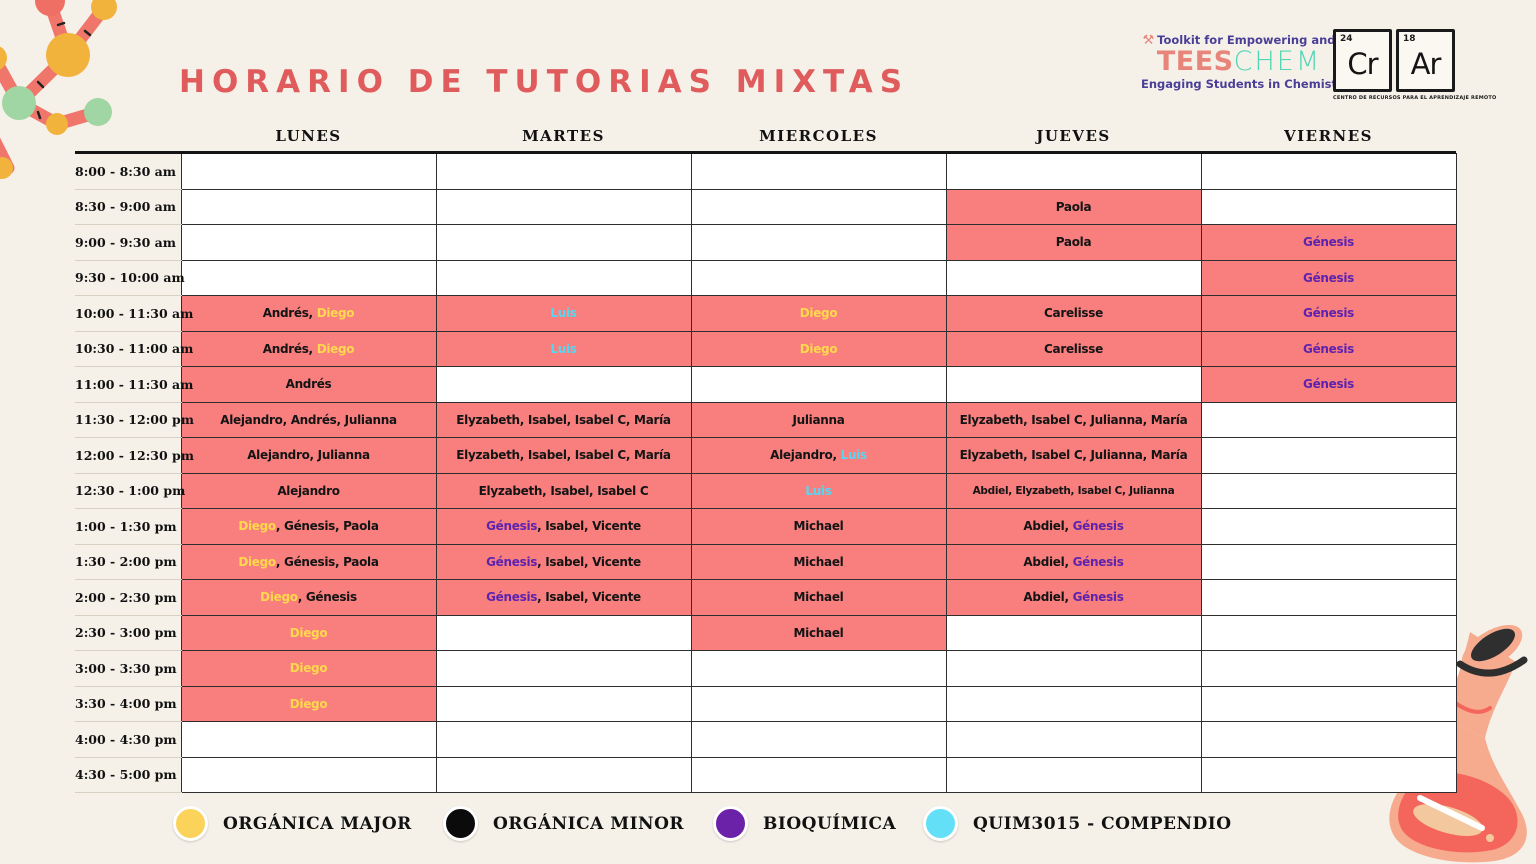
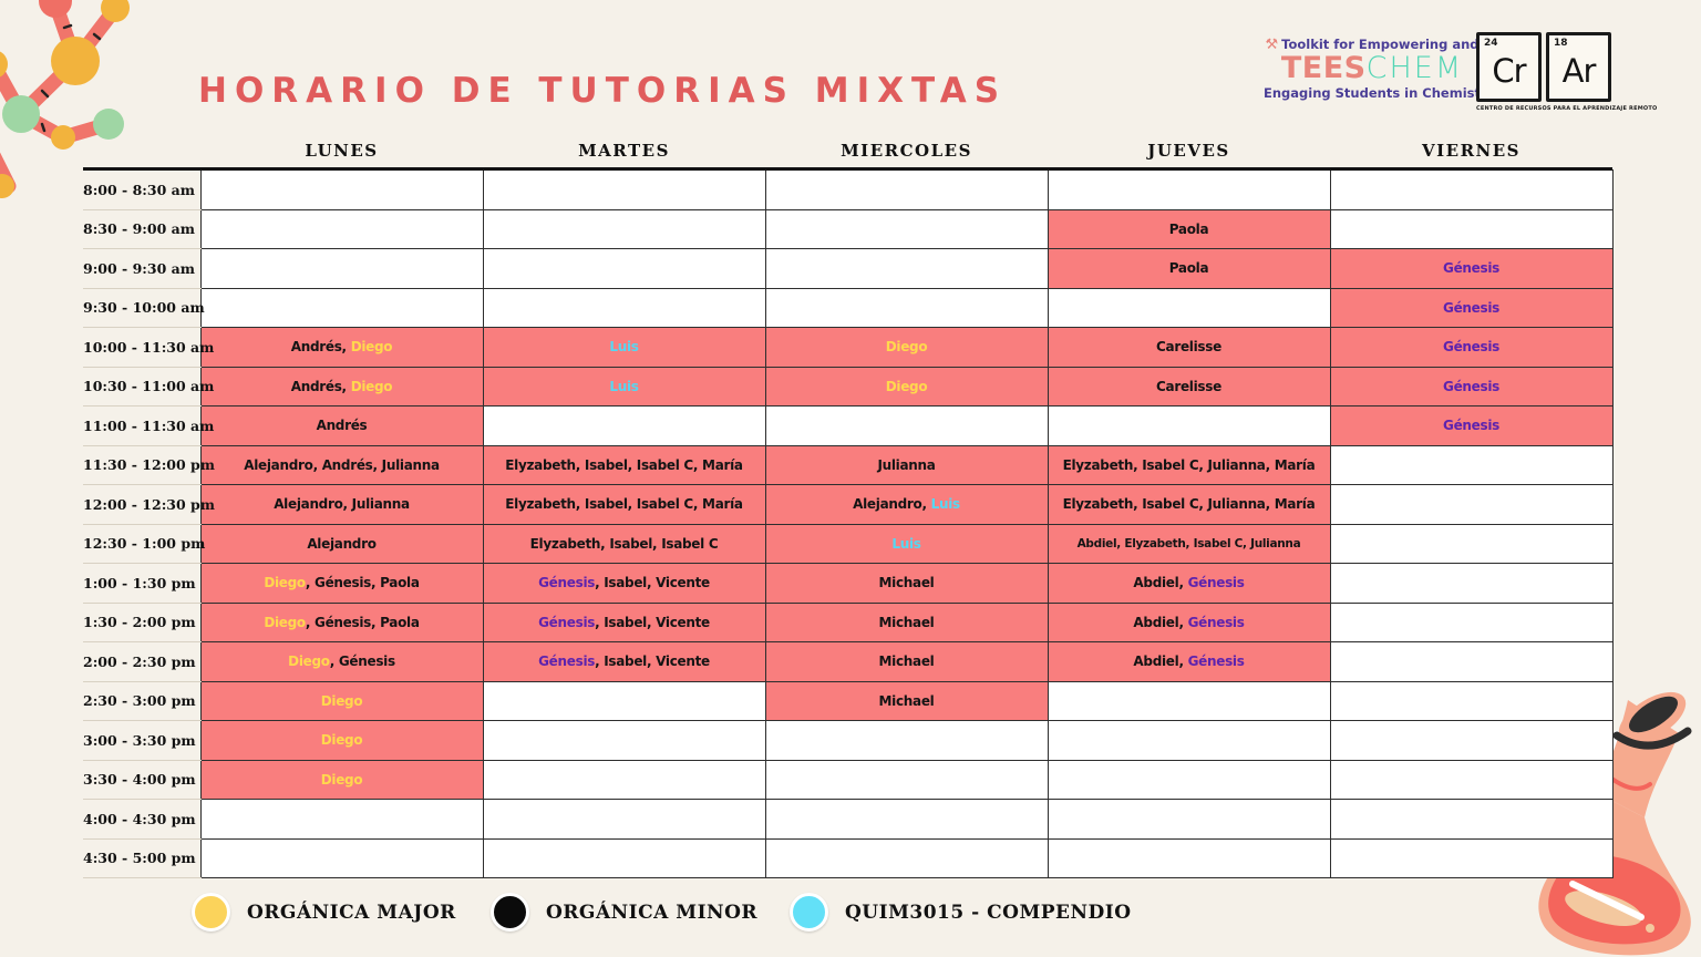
  HORARIO DE TUTORIAS MIXTAS
  ⚒
  Toolkit for Empowering and
  TEESCHEM
  Engaging Students in Chemis
  24
  Cr
  18
  Ar
  LUNES
  MARTES
  MIERCOLES
  JUEVES
  VIERNES
  8:00 - 8:30 am
  8:30 - 9:00 am				Paola
  9:00 - 9:30 am				Paola	Génesis
  9:30 - 10:00 am					Génesis
  10:00 - 11:30 am	Andrés, Diego	Luis	Diego	Carelisse	Génesis
  10:30 - 11:00 am	Andrés, Diego	Luis	Diego	Carelisse	Génesis
  11:00 - 11:30 am	Andrés				Génesis
  11:30 - 12:00 pm	Alejandro, Andrés, Julianna	Elyzabeth, Isabel, Isabel C, María	Julianna	Elyzabeth, Isabel C, Julianna, María
  12:00 - 12:30 pm	Alejandro, Julianna	Elyzabeth, Isabel, Isabel C, María	Alejandro, Luis	Elyzabeth, Isabel C, Julianna, María
  12:30 - 1:00 pm	Alejandro	Elyzabeth, Isabel, Isabel C	Luis	Abdiel, Elyzabeth, Isabel C, Julianna
  1:00 - 1:30 pm	Diego, Génesis, Paola	Génesis, Isabel, Vicente	Michael	Abdiel, Génesis
  1:30 - 2:00 pm	Diego, Génesis, Paola	Génesis, Isabel, Vicente	Michael	Abdiel, Génesis
  2:00 - 2:30 pm	Diego, Génesis	Génesis, Isabel, Vicente	Michael	Abdiel, Génesis
  2:30 - 3:00 pm	Diego		Michael
  3:00 - 3:30 pm	Diego
  3:30 - 4:00 pm	Diego
  4:00 - 4:30 pm
  4:30 - 5:00 pm
  ORGÁNICA MAJOR
  ORGÁNICA MINOR
- BIOQUÍMICA
  QUIM3015 - COMPENDIO
